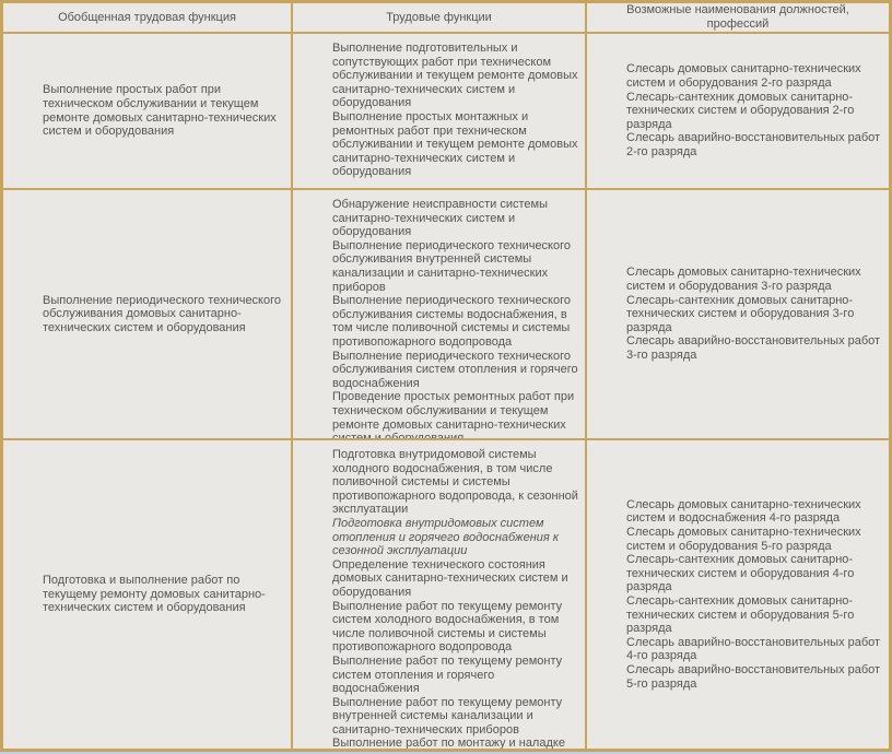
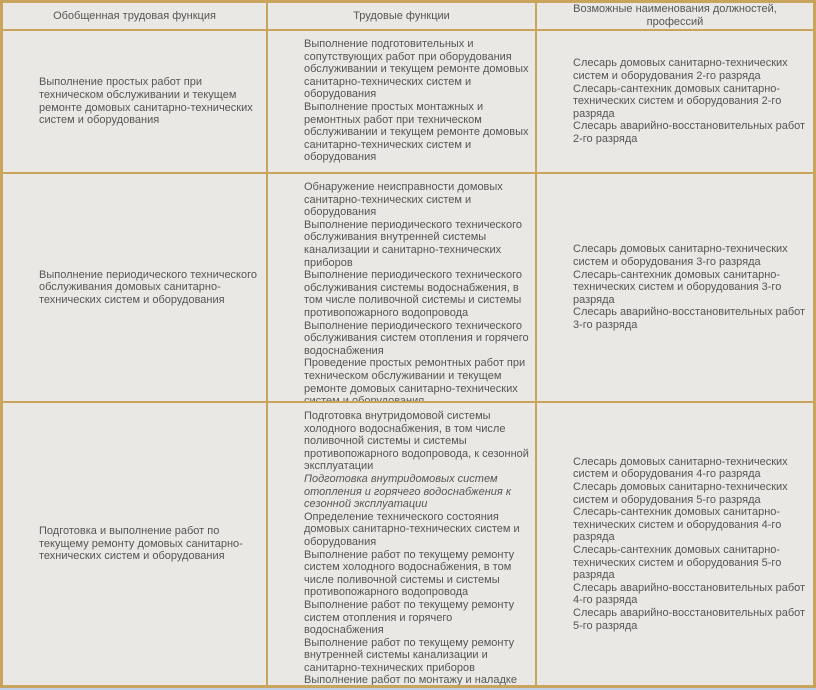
  Обобщенная трудовая функция
  Трудовые функции
  Возможные наименования должностей, профессий
  Выполнение простых работ при техническом обслуживании и текущем ремонте домовых санитарно-технических систем и оборудования
- Выполнение подготовительных и сопутствующих работ при техническом обслуживании и текущем ремонте домовых санитарно-технических систем и оборудования
+ Выполнение подготовительных и сопутствующих работ при оборудования обслуживании и текущем ремонте домовых санитарно-технических систем и оборудования
  Выполнение простых монтажных и ремонтных работ при техническом обслуживании и текущем ремонте домовых санитарно-технических систем и оборудования
  Слесарь домовых санитарно-технических систем и оборудования 2-го разряда
  Слесарь-сантехник домовых санитарно-технических систем и оборудования 2-го разряда
  Слесарь аварийно-восстановительных работ 2-го разряда
  Выполнение периодического технического обслуживания домовых санитарно-технических систем и оборудования
- Обнаружение неисправности системы санитарно-технических систем и оборудования
+ Обнаружение неисправности домовых санитарно-технических систем и оборудования
  Выполнение периодического технического обслуживания внутренней системы канализации и санитарно-технических приборов
  Выполнение периодического технического обслуживания системы водоснабжения, в том числе поливочной системы и системы противопожарного водопровода
  Выполнение периодического технического обслуживания систем отопления и горячего водоснабжения
  Проведение простых ремонтных работ при техническом обслуживании и текущем ремонте домовых санитарно-технических
  Слесарь домовых санитарно-технических систем и оборудования 3-го разряда
  Слесарь-сантехник домовых санитарно-технических систем и оборудования 3-го разряда
  Слесарь аварийно-восстановительных работ 3-го разряда
  Подготовка и выполнение работ по текущему ремонту домовых санитарно-технических систем и оборудования
  Подготовка внутридомовой системы холодного водоснабжения, в том числе поливочной системы и системы противопожарного водопровода, к сезонной эксплуатации
  Подготовка внутридомовых систем отопления и горячего водоснабжения к сезонной эксплуатации
  Определение технического состояния домовых санитарно-технических систем и оборудования
  Выполнение работ по текущему ремонту систем холодного водоснабжения, в том числе поливочной системы и системы противопожарного водопровода
  Выполнение работ по текущему ремонту систем отопления и горячего водоснабжения
  Выполнение работ по текущему ремонту внутренней системы канализации и санитарно-технических приборов
- Слесарь домовых санитарно-технических систем и водоснабжения 4-го разряда
+ Слесарь домовых санитарно-технических систем и оборудования 4-го разряда
  Слесарь домовых санитарно-технических систем и оборудования 5-го разряда
  Слесарь-сантехник домовых санитарно-технических систем и оборудования 4-го разряда
  Слесарь-сантехник домовых санитарно-технических систем и оборудования 5-го разряда
  Слесарь аварийно-восстановительных работ 4-го разряда
  Слесарь аварийно-восстановительных работ 5-го разряда
